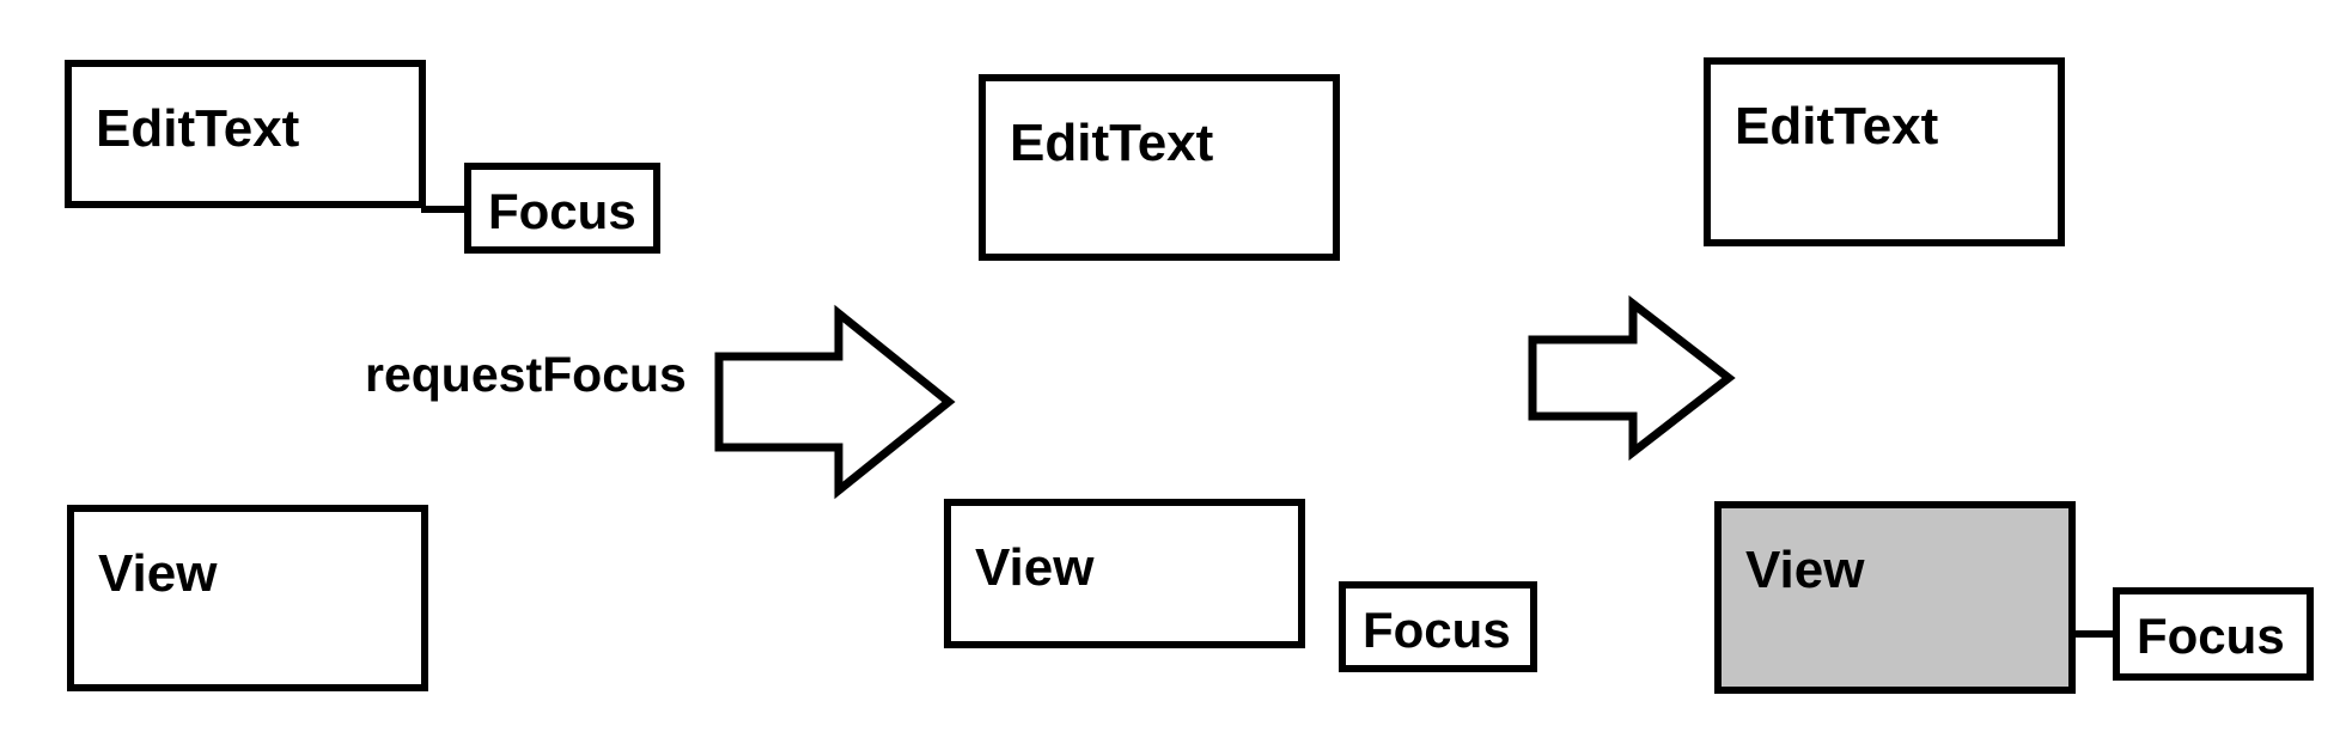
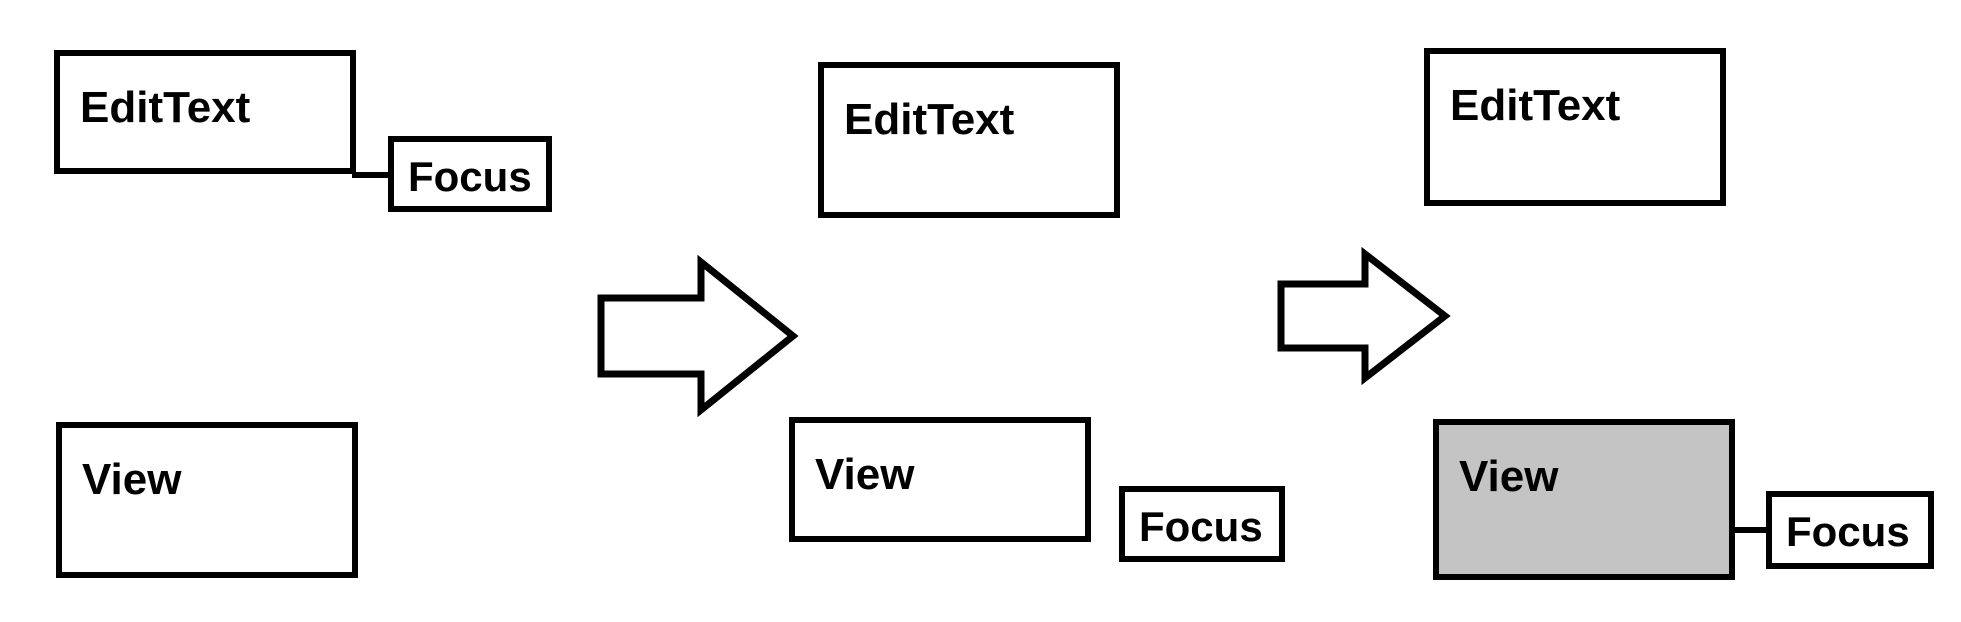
  EditText
  Focus
  View
- requestFocus
  EditText
  View
  Focus
  EditText
  View
  Focus
